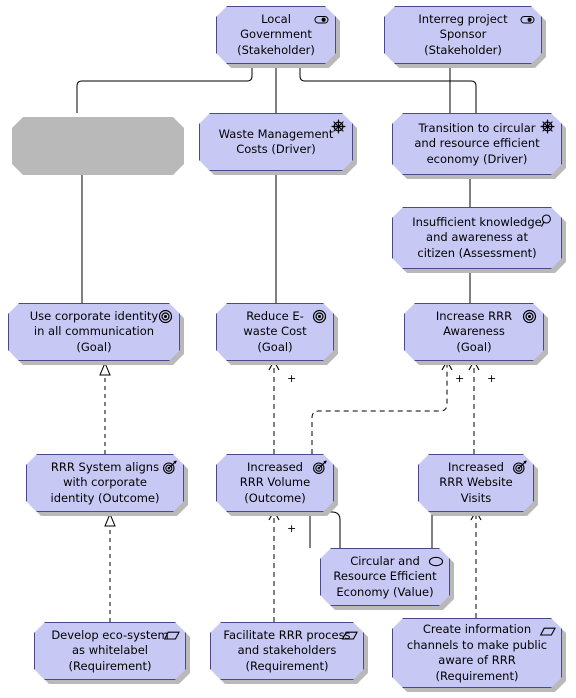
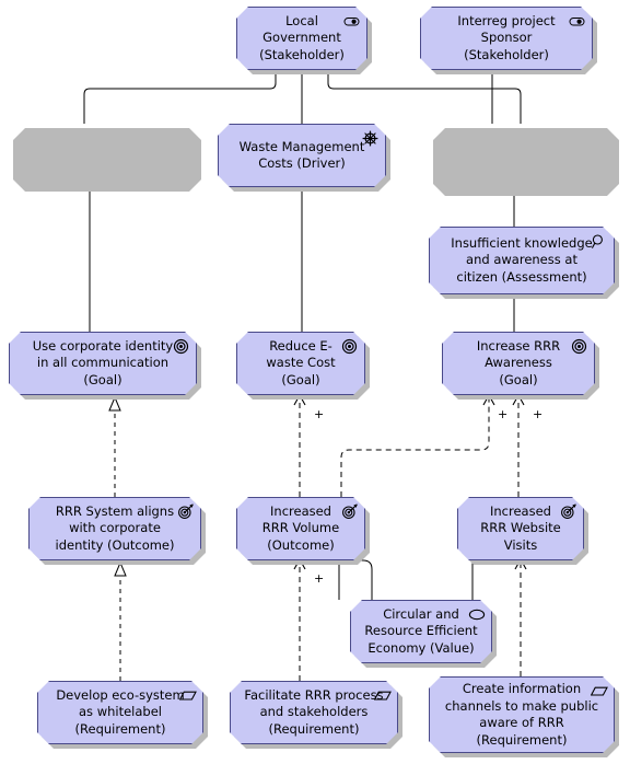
  +
  +
  +
  +
  Local
  Government
  (Stakeholder)
  Interreg project
  Sponsor
  (Stakeholder)
  Waste Management
  Costs (Driver)
- Transition to circular
- and resource efficient
- economy (Driver)
  Insufficient knowledge
  and awareness at
  citizen (Assessment)
  Use corporate identity
  in all communication
  (Goal)
  Reduce E-
  waste Cost
  (Goal)
  Increase RRR
  Awareness
  (Goal)
  RRR System aligns
  with corporate
  identity (Outcome)
  Increased
  RRR Volume
  (Outcome)
  Increased
  RRR Website
  Visits
  Circular and
  Resource Efficient
  Economy (Value)
  Develop eco-system
  as whitelabel
  (Requirement)
  Facilitate RRR process
  and stakeholders
  (Requirement)
  Create information
  channels to make public
  aware of RRR
  (Requirement)
